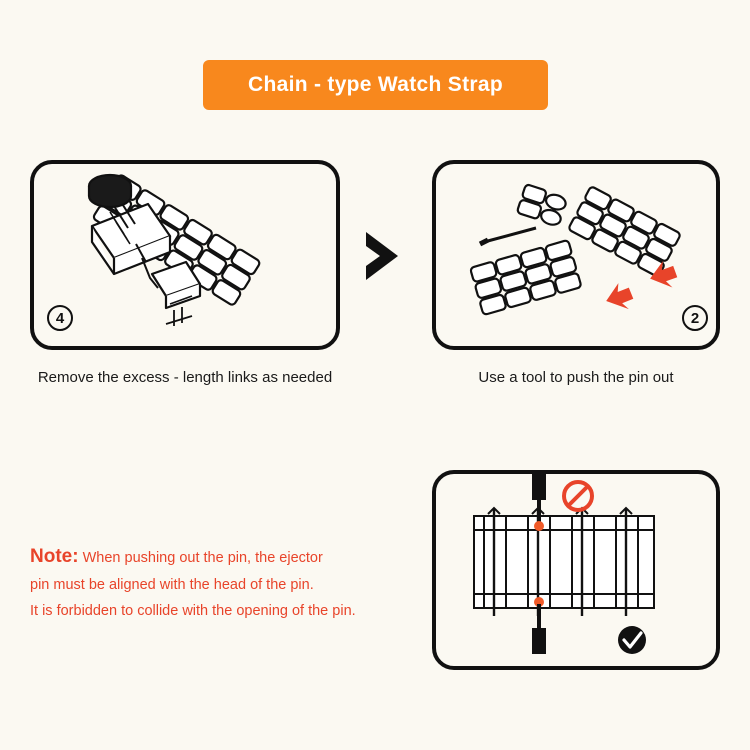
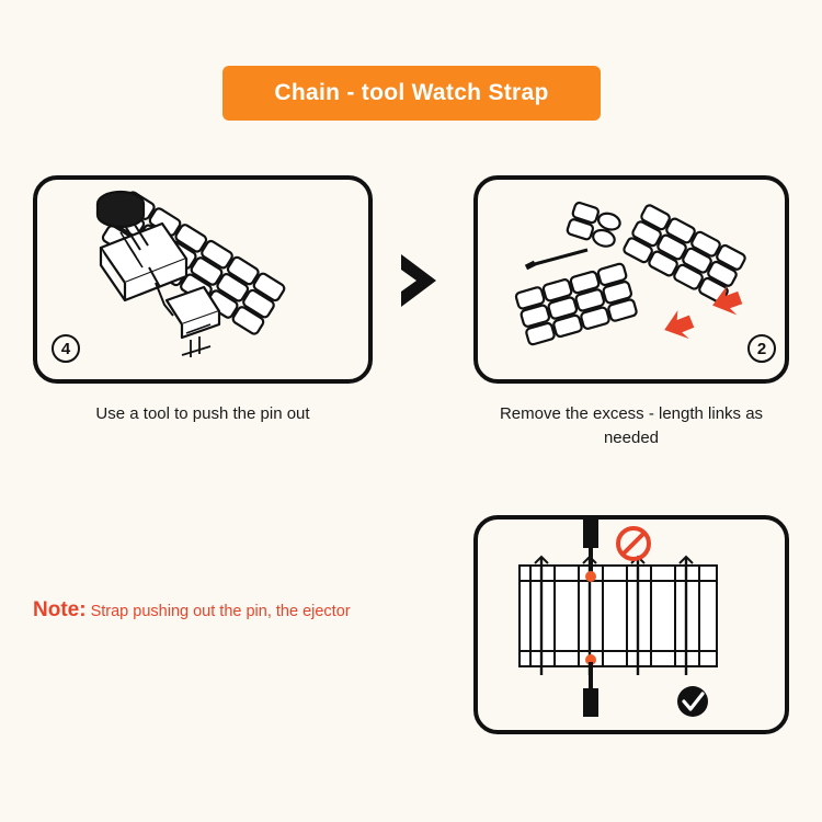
- Chain - type Watch Strap
+ Chain - tool Watch Strap
  4
- Remove the excess - length links as needed
+ Use a tool to push the pin out
  2
- Use a tool to push the pin out
+ Remove the excess - length links as needed
- Note: When pushing out the pin, the ejector
+ Note: Strap pushing out the pin, the ejector
- pin must be aligned with the head of the pin.
- It is forbidden to collide with the opening of the pin.
